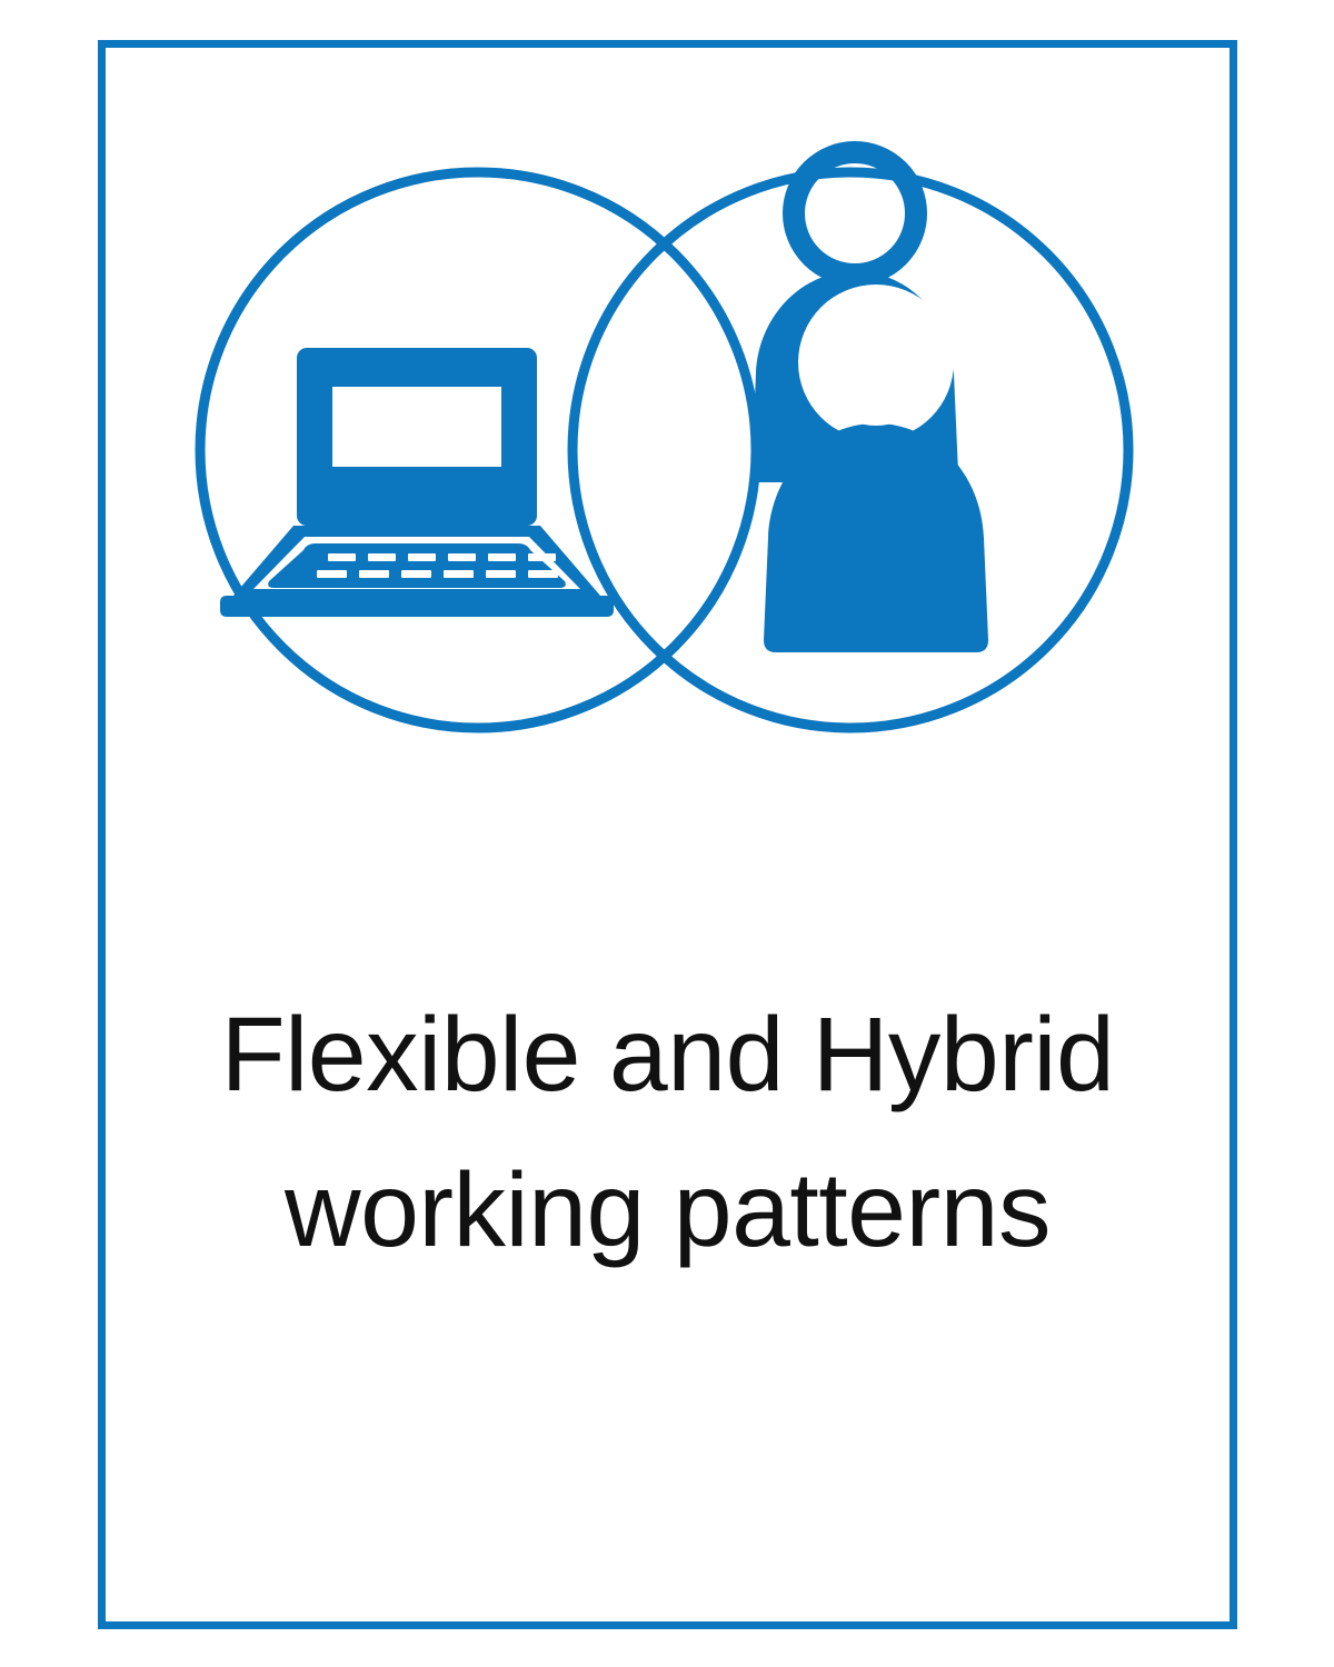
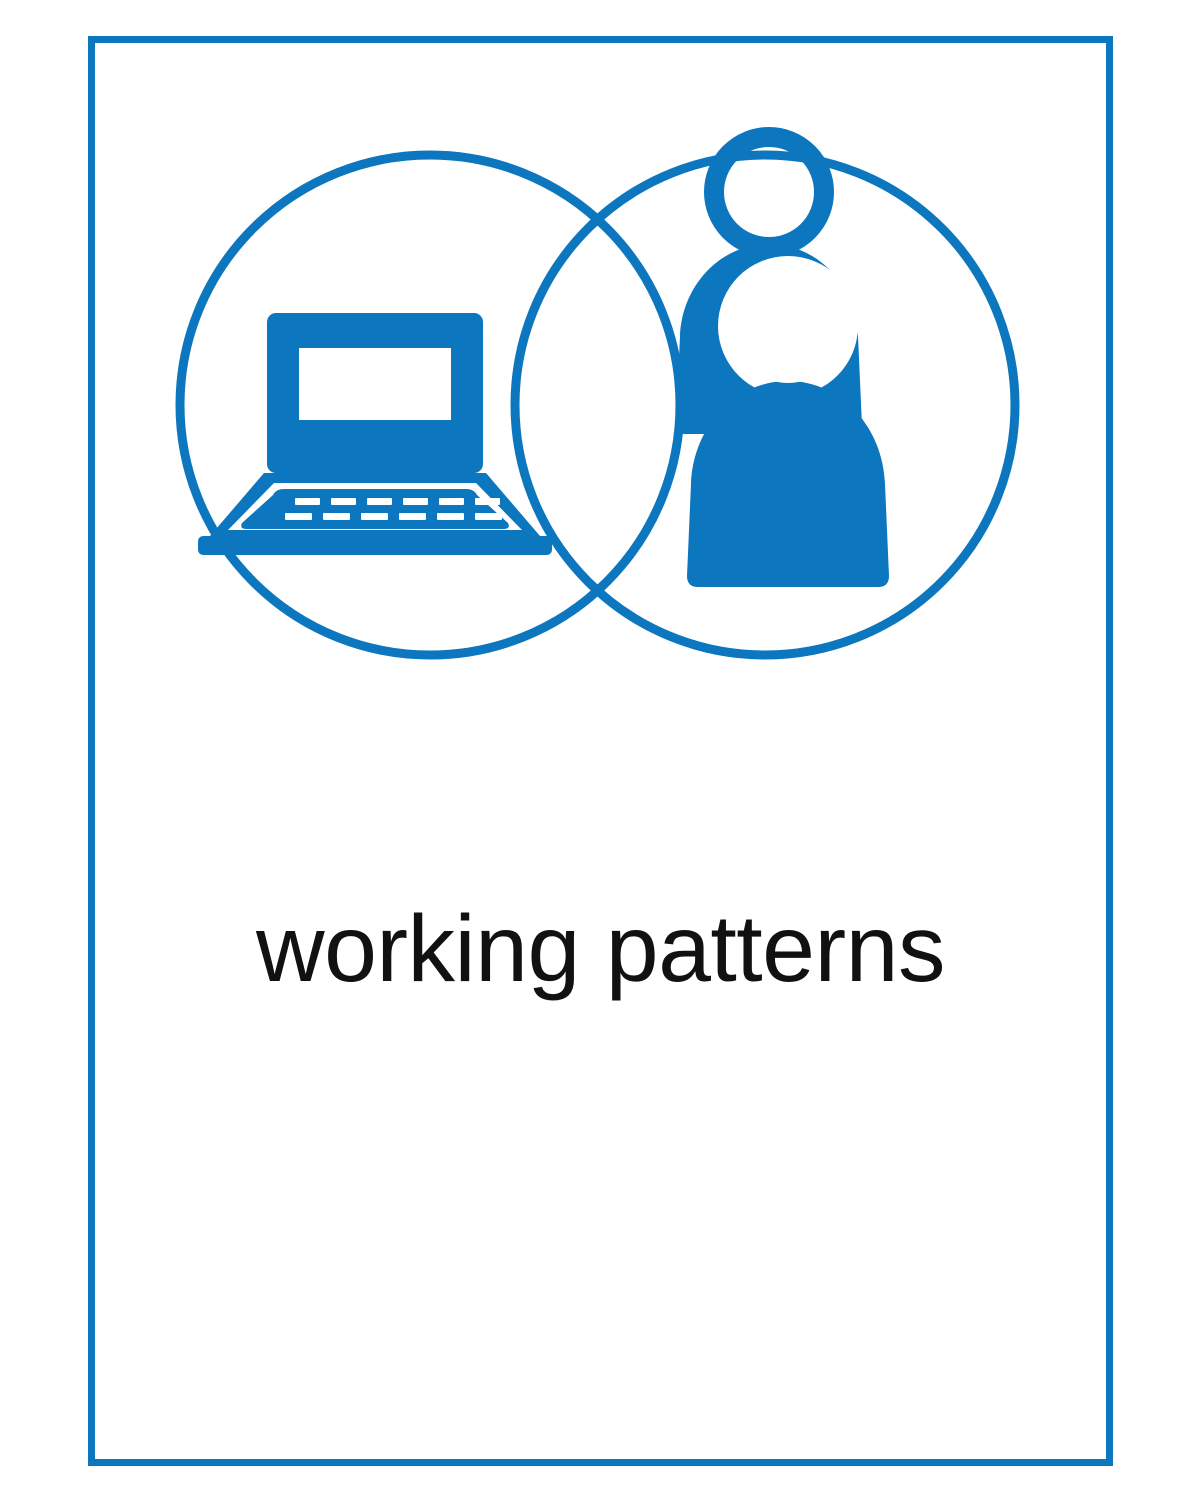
- Flexible and Hybrid
  working patterns
